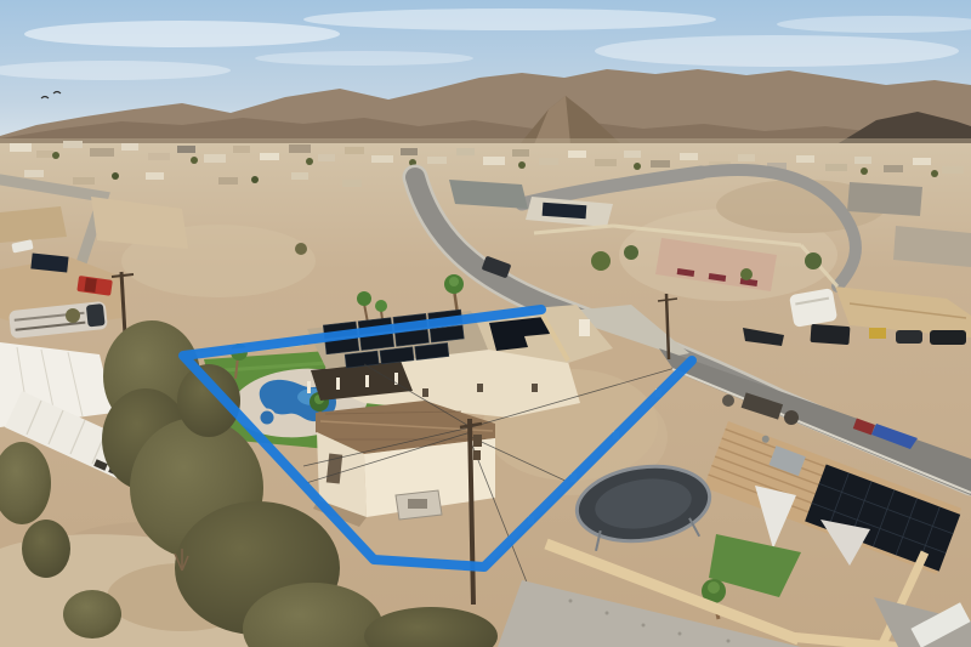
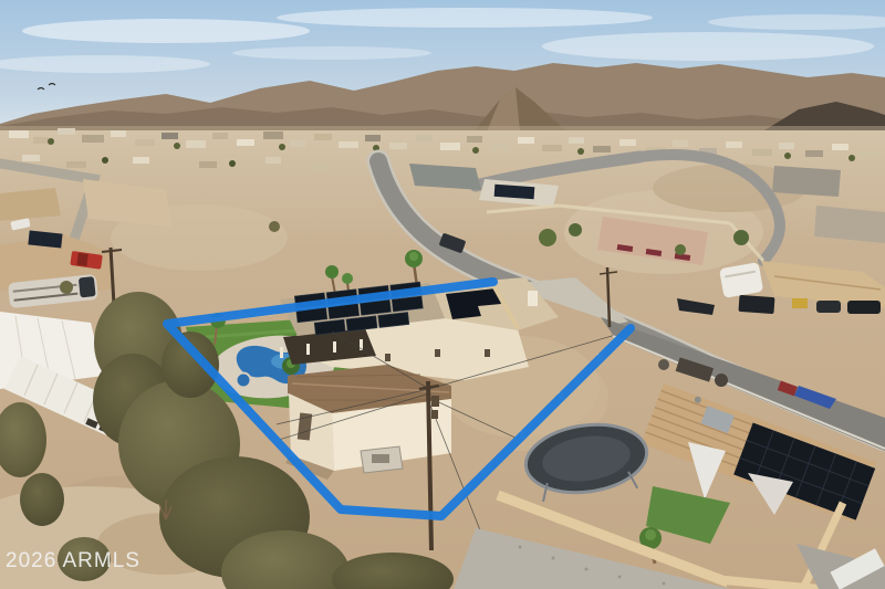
+ 2026 ARMLS
